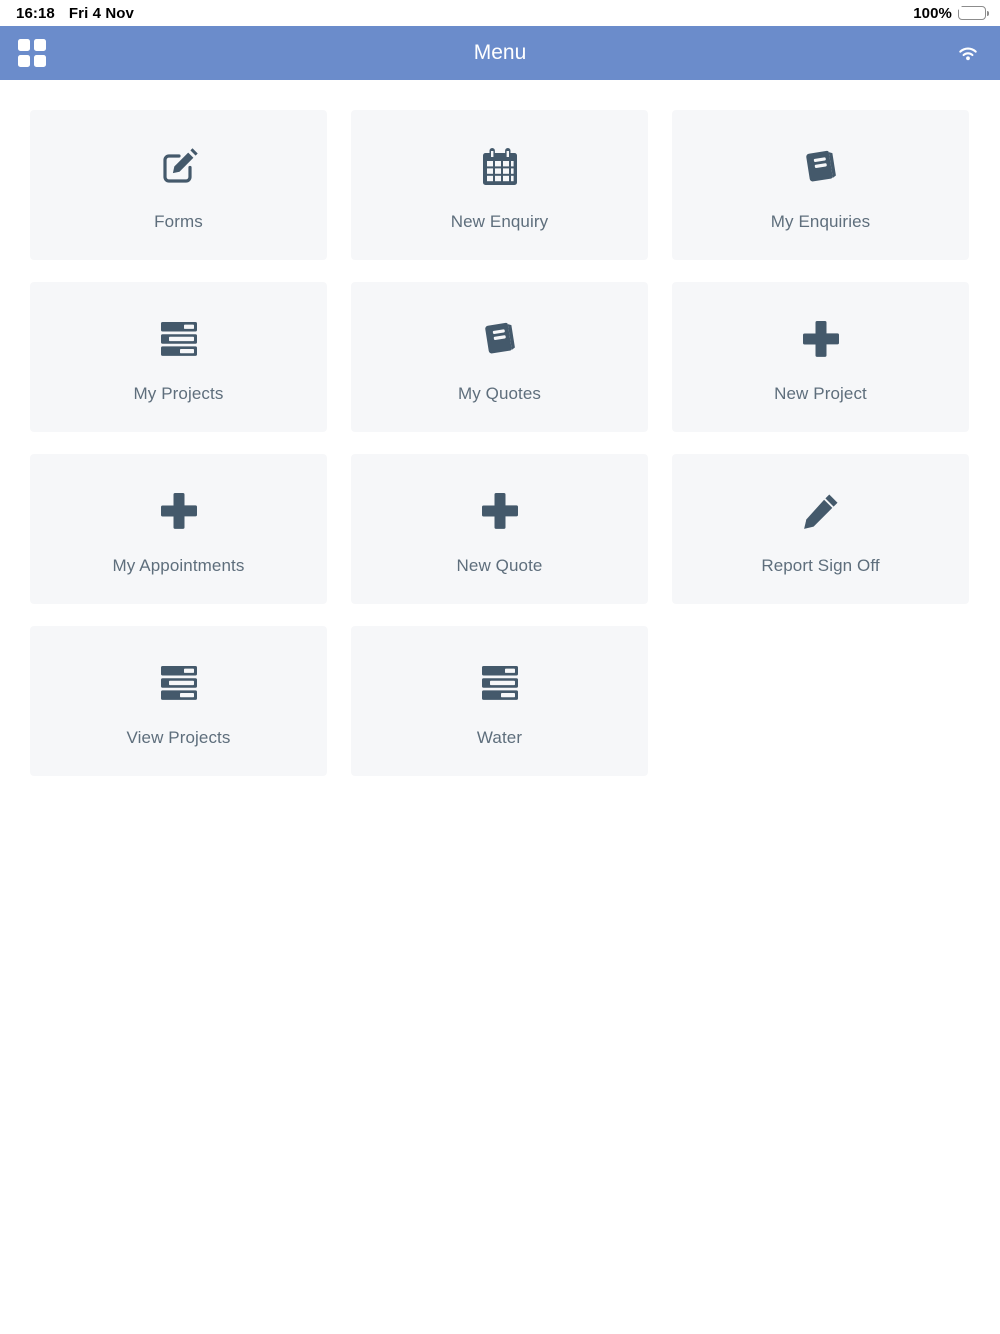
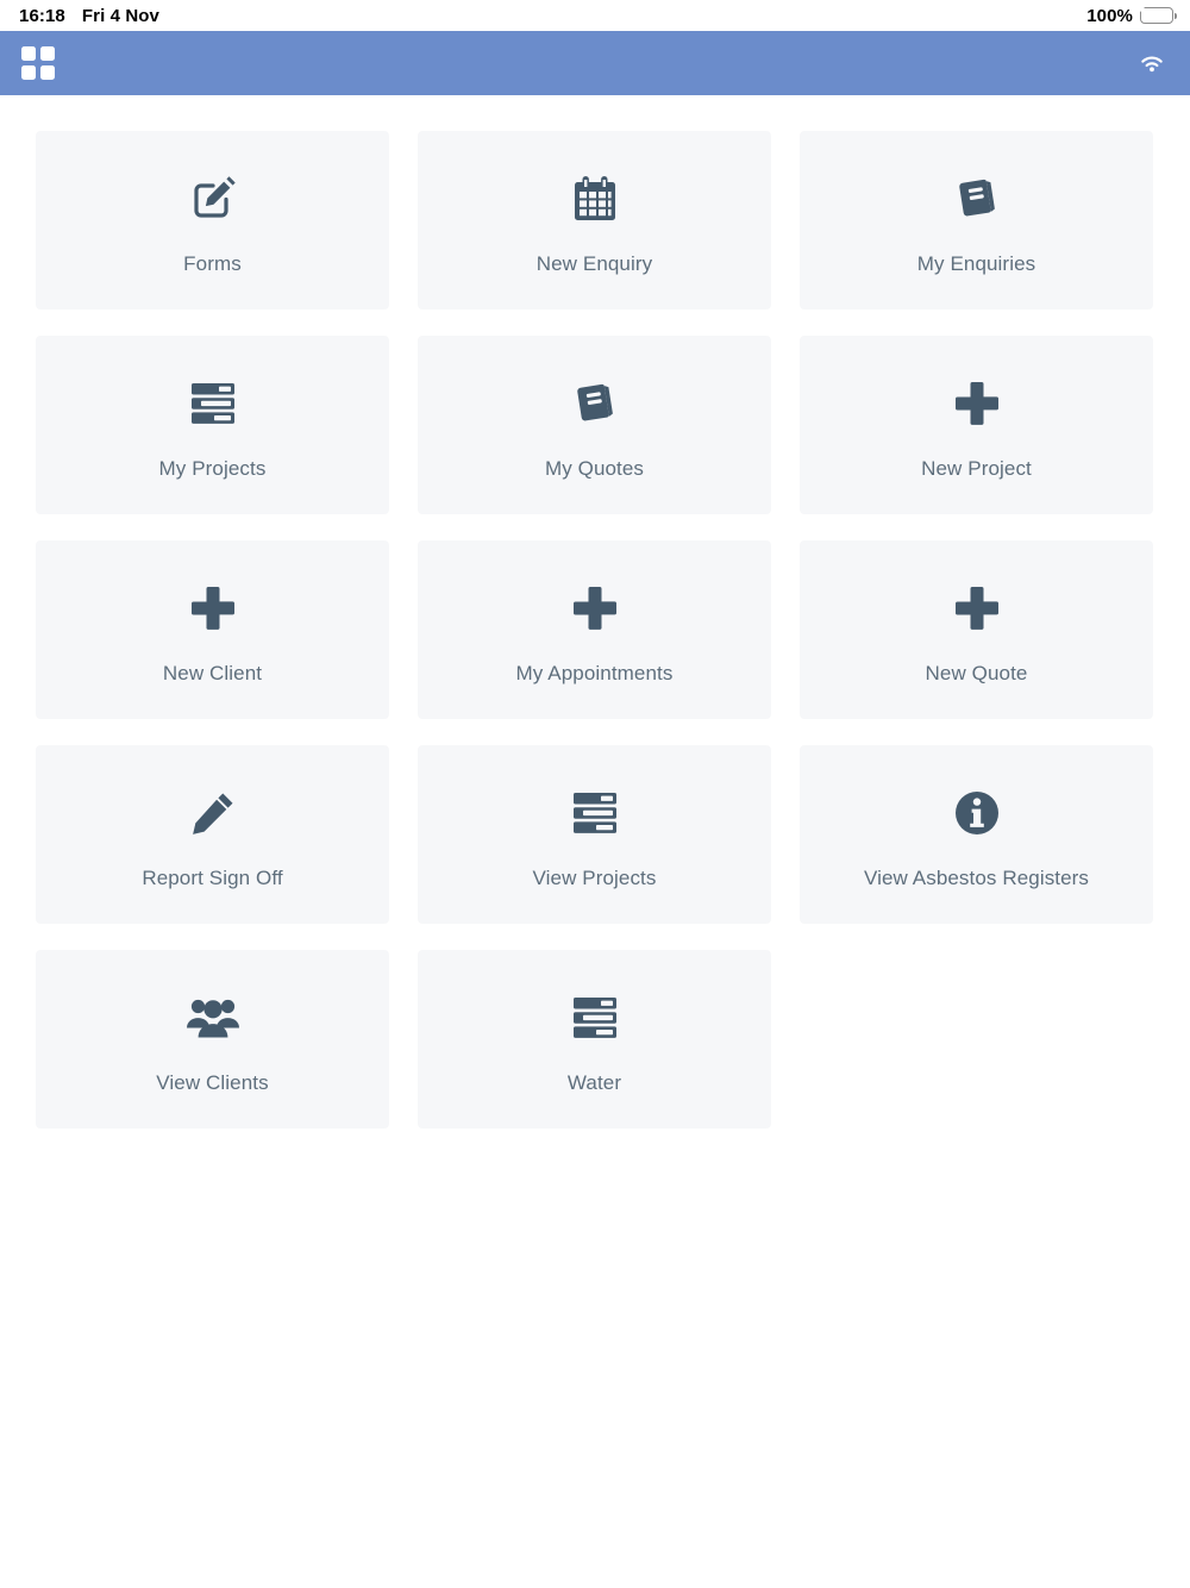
  16:18
  Fri 4 Nov
  100%
- Menu
  Forms
  New Enquiry
  My Enquiries
  My Projects
  My Quotes
  New Project
+ New Client
  My Appointments
  New Quote
  Report Sign Off
  View Projects
+ View Asbestos Registers
+ View Clients
  Water
